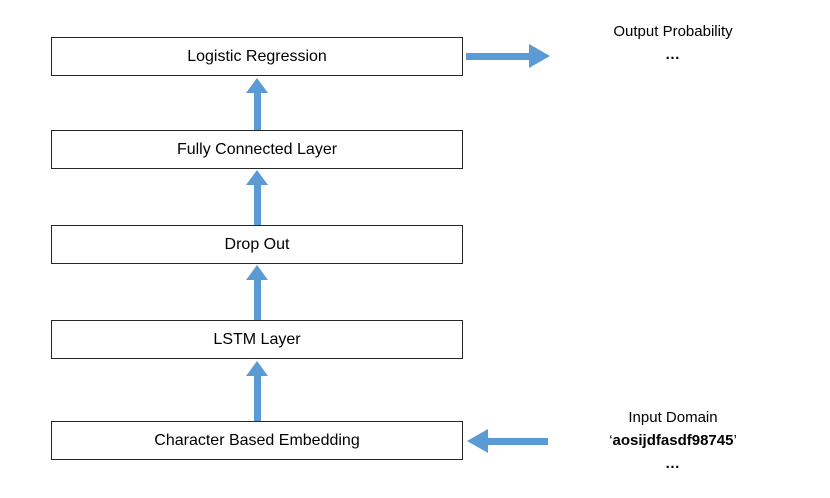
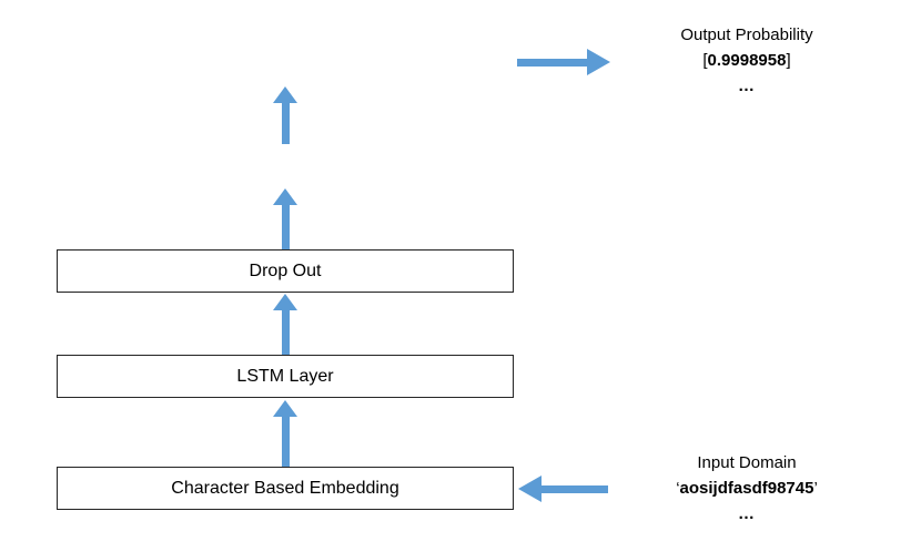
- Logistic Regression
- Fully Connected Layer
  Drop Out
  LSTM Layer
  Character Based Embedding
  Output Probability
+ [0.9998958]
  …
  Input Domain
  ‘aosijdfasdf98745’
  …
